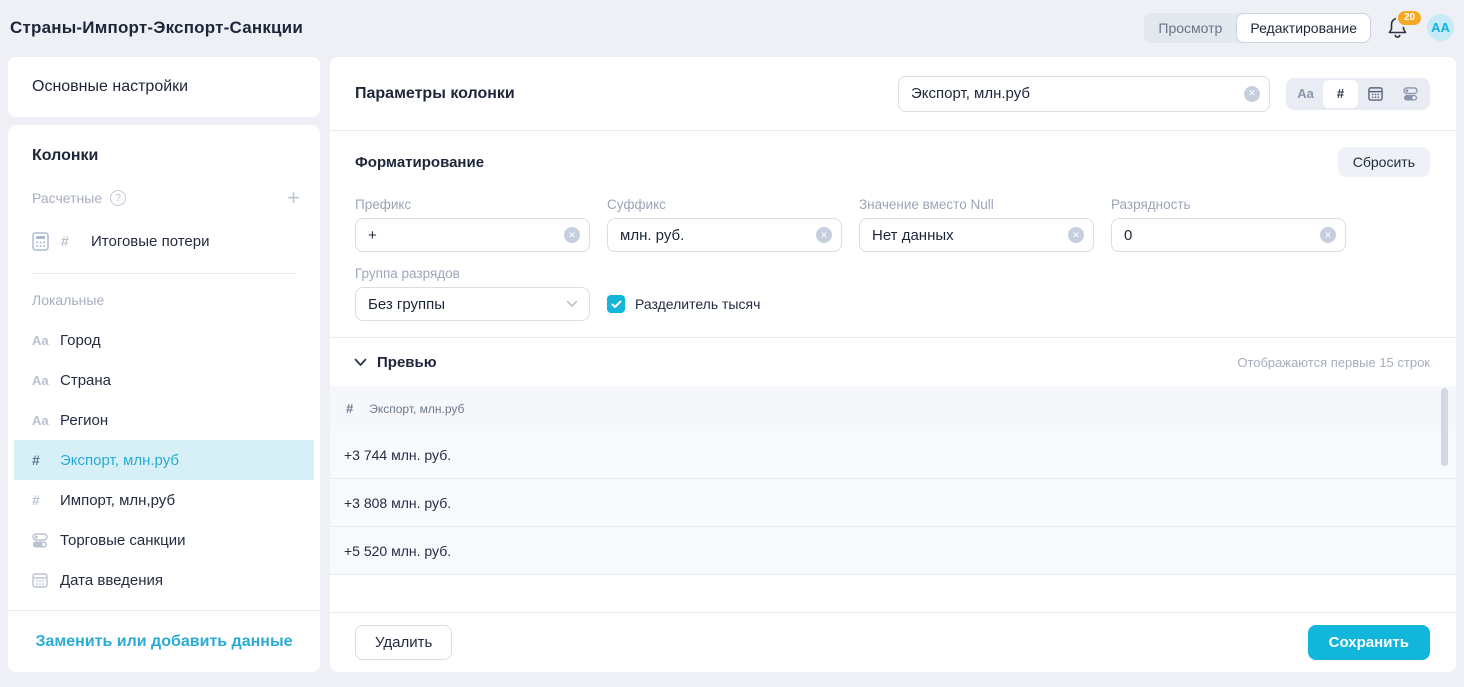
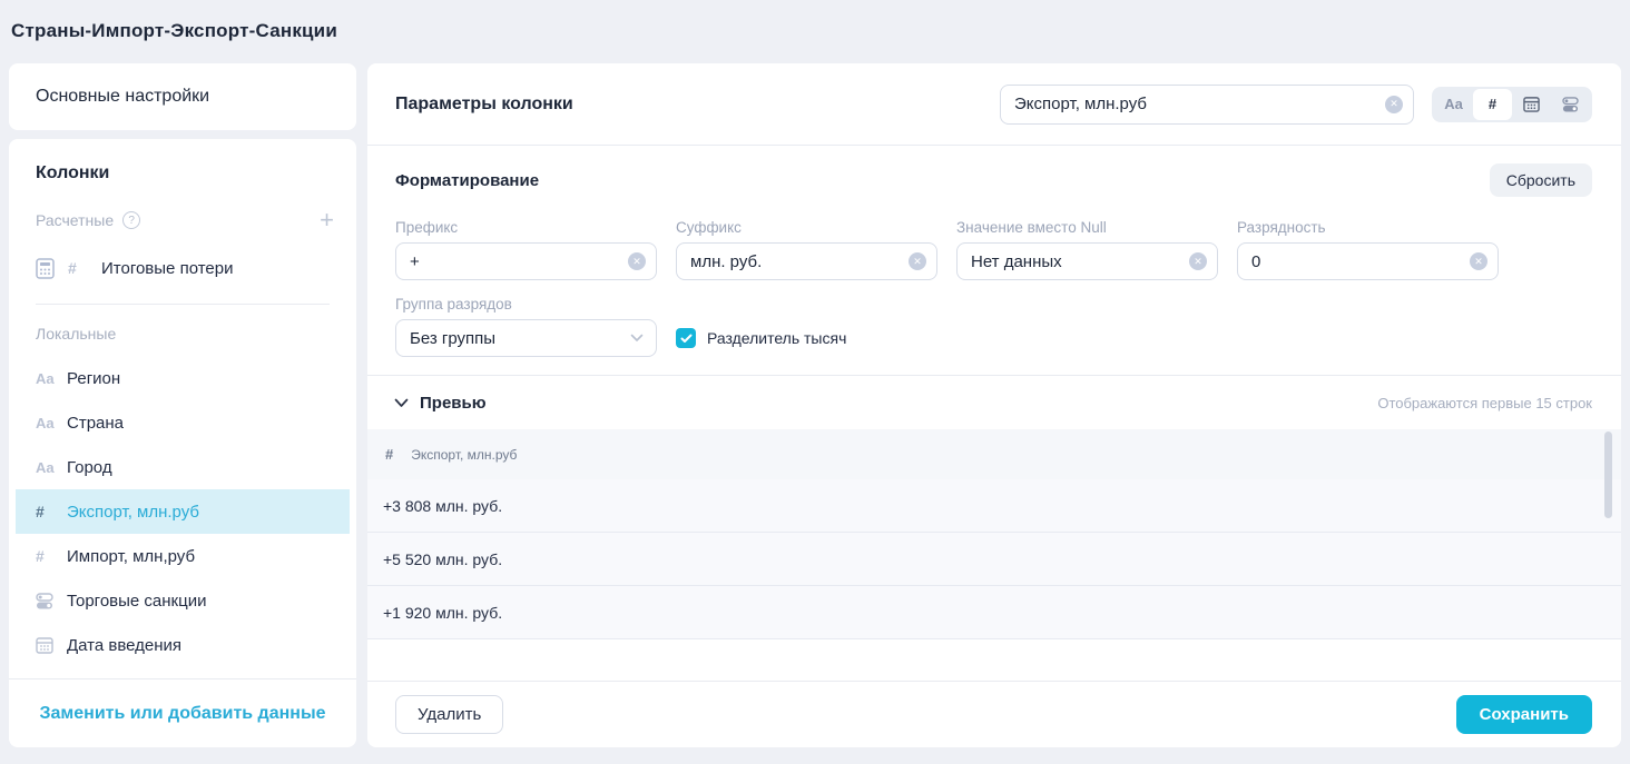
  Страны-Импорт-Экспорт-Санкции
- Просмотр
- Редактирование
- 20
- AA
  Основные настройки
  Колонки
  Расчетные
  ?
  +
  #
  Итоговые потери
  Локальные
  Aa
- Город
+ Регион
  Aa
  Страна
  Aa
- Регион
+ Город
  #
  Экспорт, млн.руб
  #
  Импорт, млн,руб
  Торговые санкции
  Дата введения
  Заменить или добавить данные
  Параметры колонки
  Экспорт, млн.руб
  ✕
  Aa
  #
  Форматирование
  Сбросить
  Префикс
  +
  ✕
  Суффикс
  млн. руб.
  ✕
  Значение вместо Null
  Нет данных
  ✕
  Разрядность
  0
  ✕
  Группа разрядов
  Без группы
  Разделитель тысяч
  Превью
  Отображаются первые 15 строк
  #
  Экспорт, млн.руб
- +3 744 млн. руб.
  +3 808 млн. руб.
  +5 520 млн. руб.
+ +1 920 млн. руб.
  Удалить
  Сохранить
